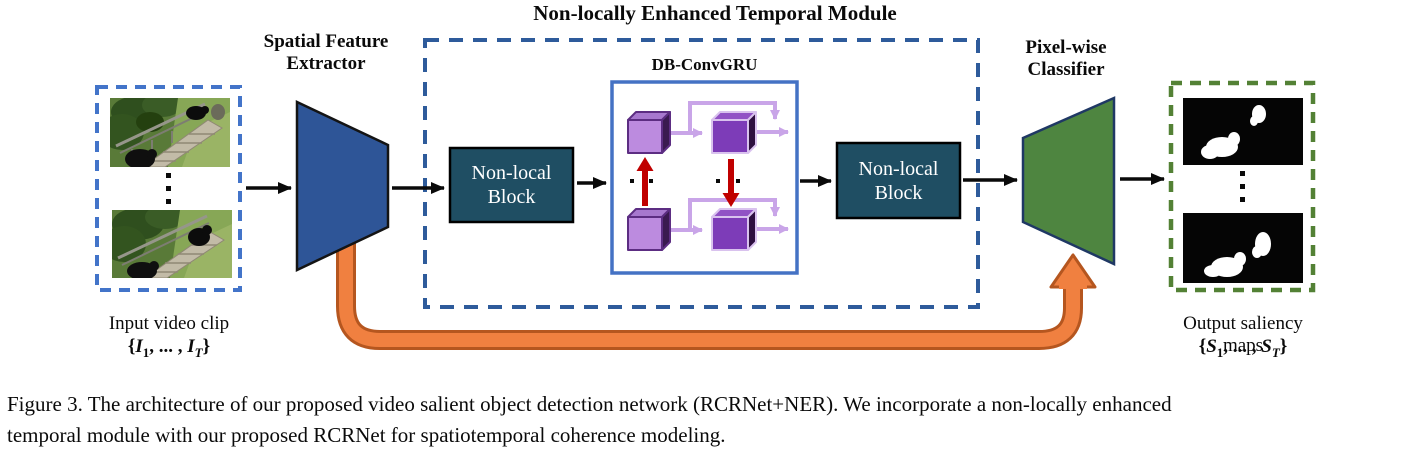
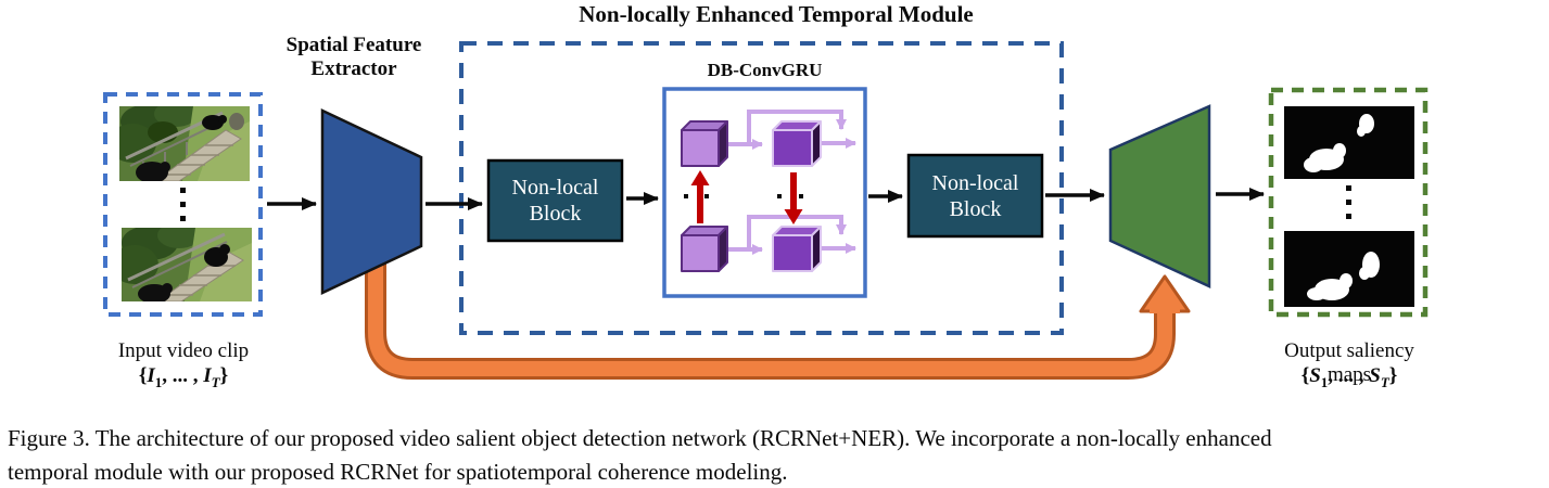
  Non-locally Enhanced Temporal Module
  Spatial Feature
  Extractor
- Pixel-wise
- Classifier
  DB-ConvGRU
  Non-local
  Block
  Non-local
  Block
  Input video clip
  {I1, ... , IT}
  Output saliency maps
  {S1, ... , ST}
  Figure 3. The architecture of our proposed video salient object detection network (RCRNet+NER). We incorporate a non-locally enhanced
  temporal module with our proposed RCRNet for spatiotemporal coherence modeling.
